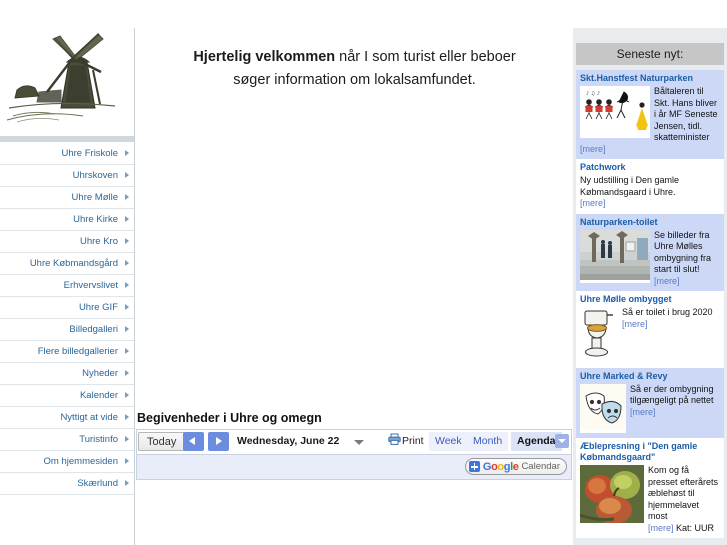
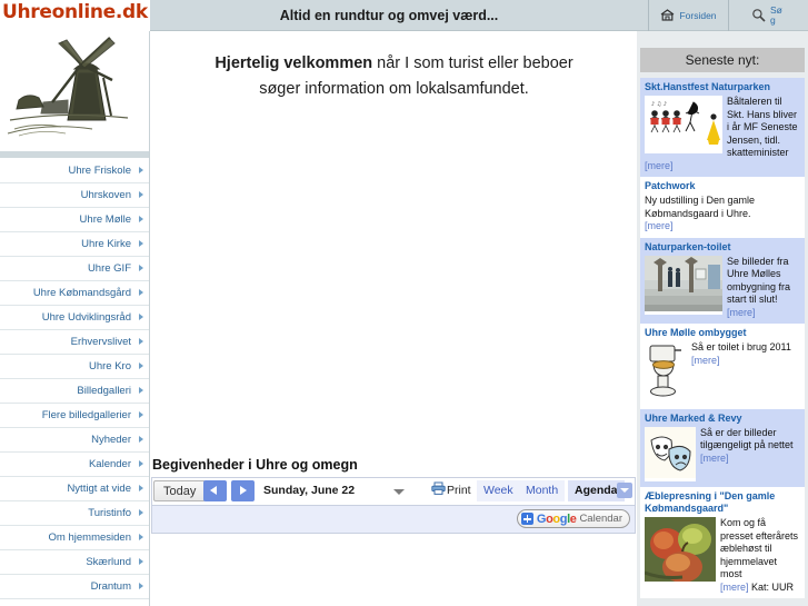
+ Uhreonline.dk
+ Altid en rundtur og omvej værd...
+ Forsiden
+ Søg
  Uhre Friskole
  Uhrskoven
  Uhre Mølle
  Uhre Kirke
- Uhre Kro
+ Uhre GIF
  Uhre Købmandsgård
+ Uhre Udviklingsråd
  Erhvervslivet
- Uhre GIF
+ Uhre Kro
  Billedgalleri
  Flere billedgallerier
  Nyheder
  Kalender
  Nyttigt at vide
  Turistinfo
  Om hjemmesiden
  Skærlund
+ Drantum
  Hjertelig velkommen når I som turist eller beboer
  søger information om lokalsamfundet.
  Begivenheder i Uhre og omegn
  Today
- Wednesday, June 22
+ Sunday, June 22
  Print
  Week
  Month
  Agenda
  Google
  Calendar
  Seneste nyt:
  Skt.Hanstfest Naturparken
  Båltaleren til Skt. Hans bliver i år MF Seneste Jensen, tidl. skatteminister
  [mere]
  Patchwork
  Ny udstilling i Den gamle Købmandsgaard i Uhre.
  [mere]
  Naturparken-toilet
  Se billeder fra Uhre Mølles ombygning fra start til slut!
  [mere]
  Uhre Mølle ombygget
- Så er toilet i brug 2020 [mere]
+ Så er toilet i brug 2011 [mere]
  Uhre Marked & Revy
- Så er der ombygning tilgængeligt på nettet
+ Så er der billeder tilgængeligt på nettet
  [mere]
  Æblepresning i "Den gamle Købmandsgaard"
  Kom og få presset efterårets æblehøst til hjemmelavet most
  [mere] Kat: UUR
